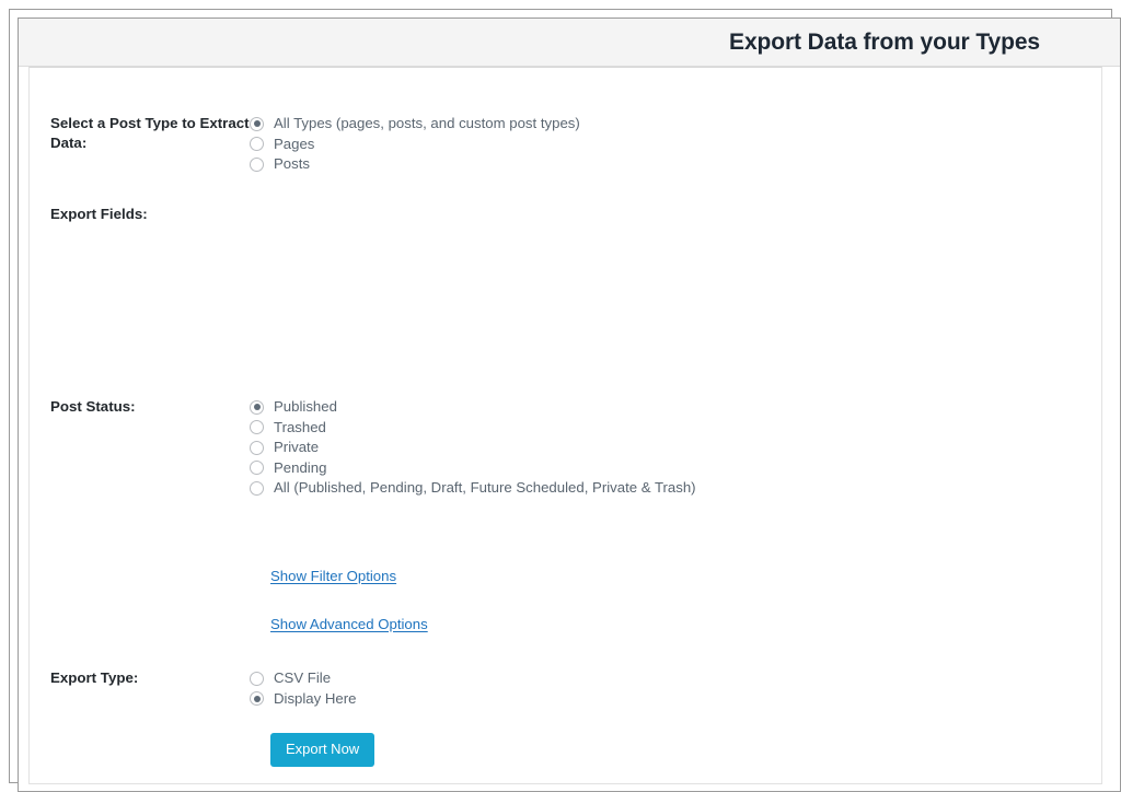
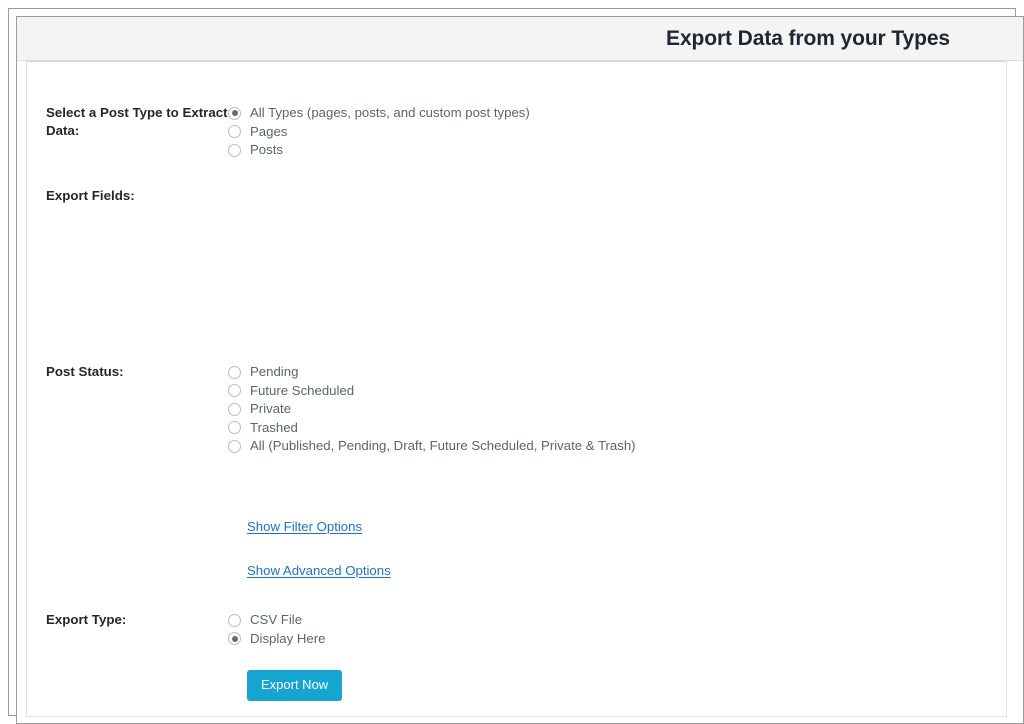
  Export Data from your Types
  Select a Post Type to Extract Data:
  All Types (pages, posts, and custom post types)
  Pages
  Posts
  Export Fields:
  Post Status:
- Published
- Trashed
+ Pending
+ Future Scheduled
  Private
- Pending
+ Trashed
  All (Published, Pending, Draft, Future Scheduled, Private & Trash)
  Show Filter Options Show Advanced Options
  Export Type:
  CSV File
  Display Here
  Export Now
